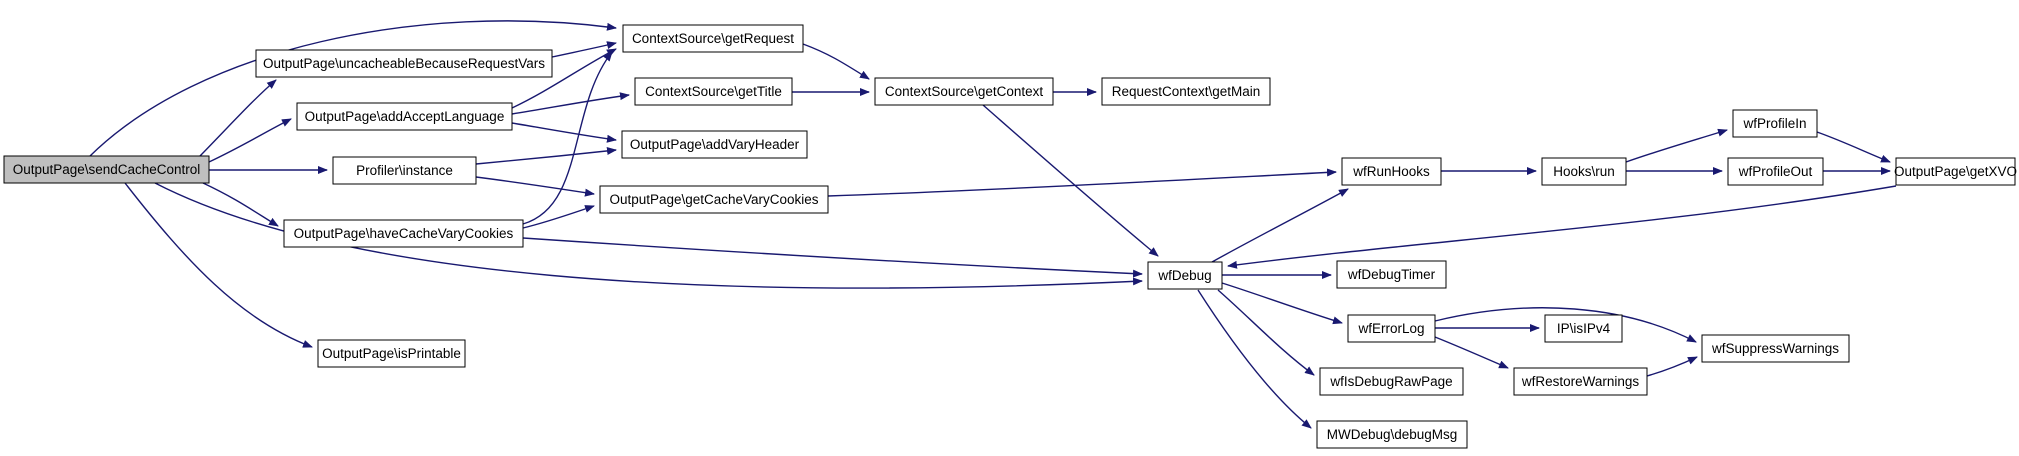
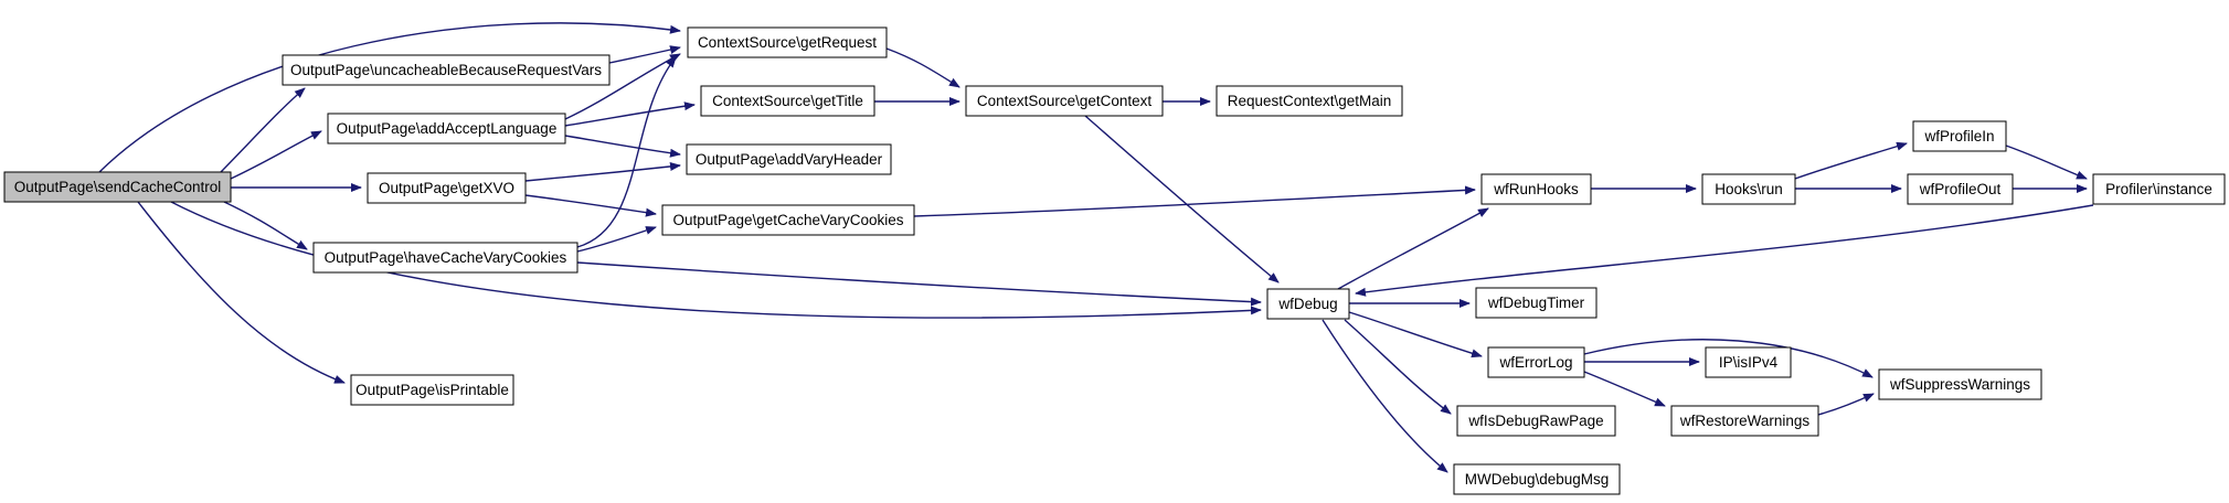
  OutputPage\sendCacheControl
  OutputPage\uncacheableBecauseRequestVars
  OutputPage\addAcceptLanguage
- Profiler\instance
+ OutputPage\getXVO
  OutputPage\haveCacheVaryCookies
  OutputPage\isPrintable
  ContextSource\getRequest
  ContextSource\getTitle
  OutputPage\addVaryHeader
  OutputPage\getCacheVaryCookies
  ContextSource\getContext
  RequestContext\getMain
  wfDebug
  wfRunHooks
  Hooks\run
  wfProfileIn
  wfProfileOut
- OutputPage\getXVO
+ Profiler\instance
  wfDebugTimer
  wfErrorLog
  IP\isIPv4
  wfIsDebugRawPage
  wfRestoreWarnings
  MWDebug\debugMsg
  wfSuppressWarnings
